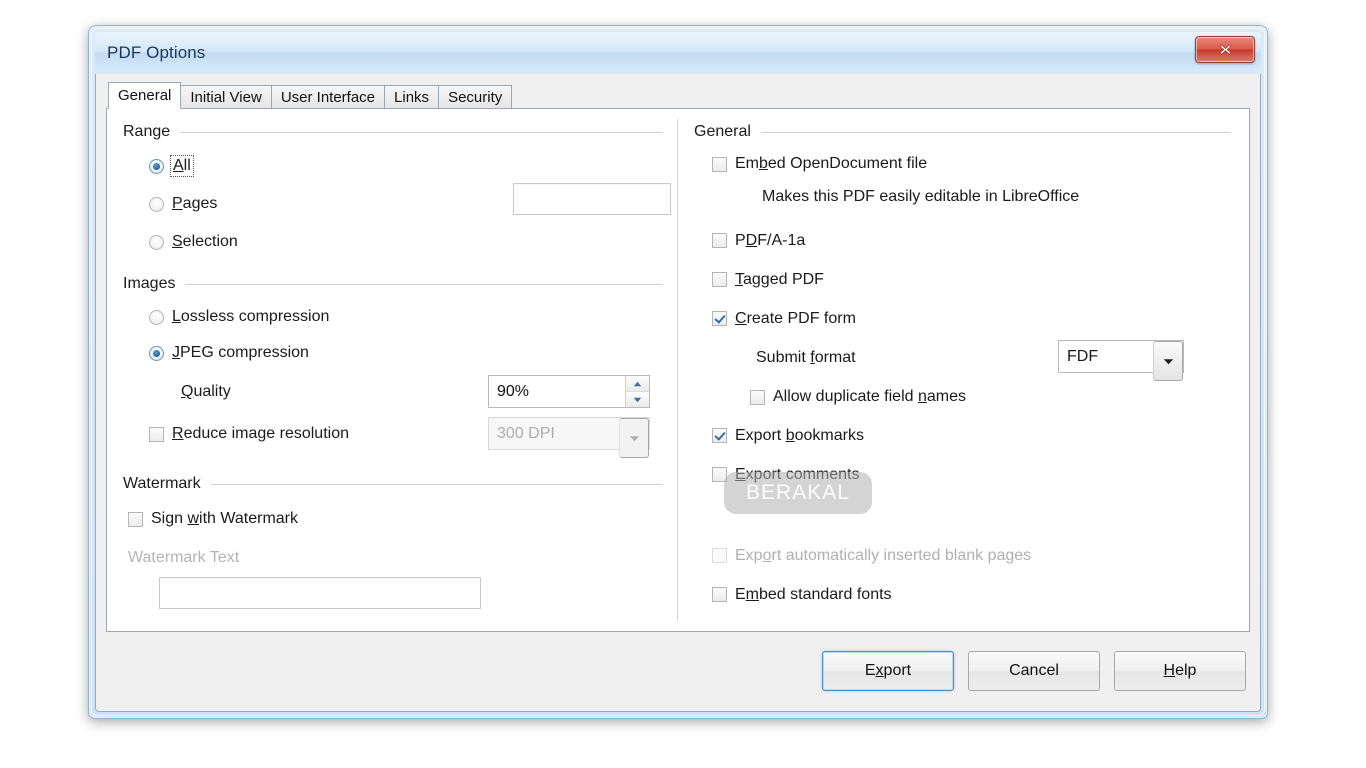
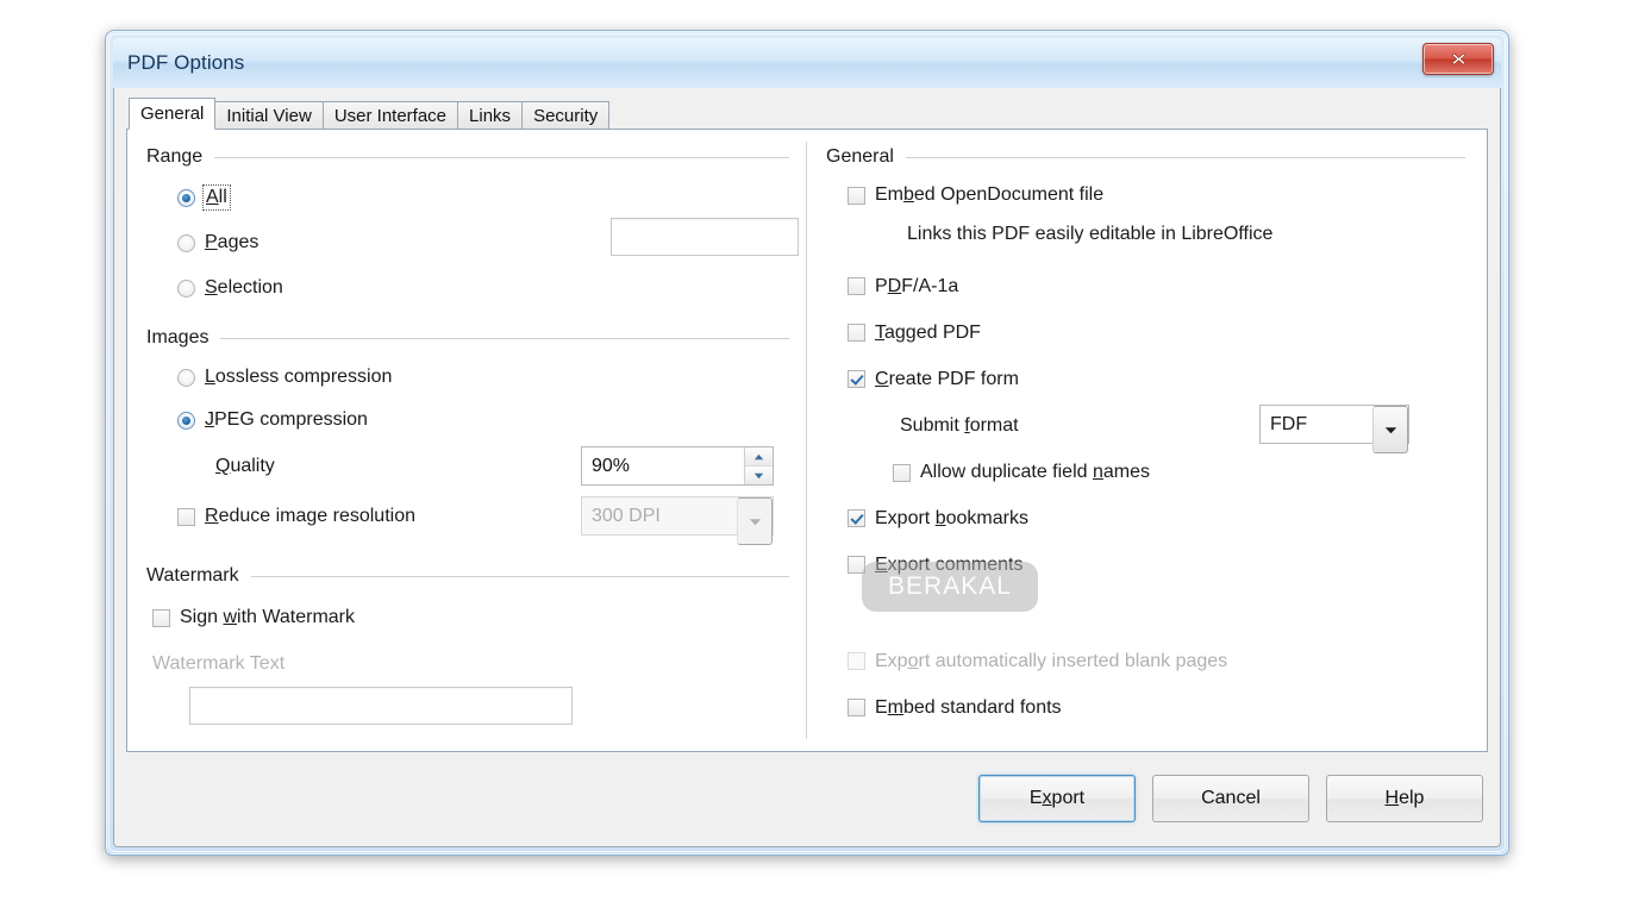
  PDF Options
  General
  Initial View
  User Interface
  Links
  Security
  Range
  All
  Pages
  Selection
  Images
  Lossless compression
  JPEG compression
  Quality
  90%
  Reduce image resolution
  300 DPI
  Watermark
  Sign with Watermark
  Watermark Text
  General
  Embed OpenDocument file
- Makes this PDF easily editable in LibreOffice
+ Links this PDF easily editable in LibreOffice
  PDF/A-1a
  Tagged PDF
  Create PDF form
  Submit format
  FDF
  Allow duplicate field names
  Export bookmarks
  Export comments
  Export automatically inserted blank pages
  Embed standard fonts
  BERAKAL
  Export
  Cancel
  Help
